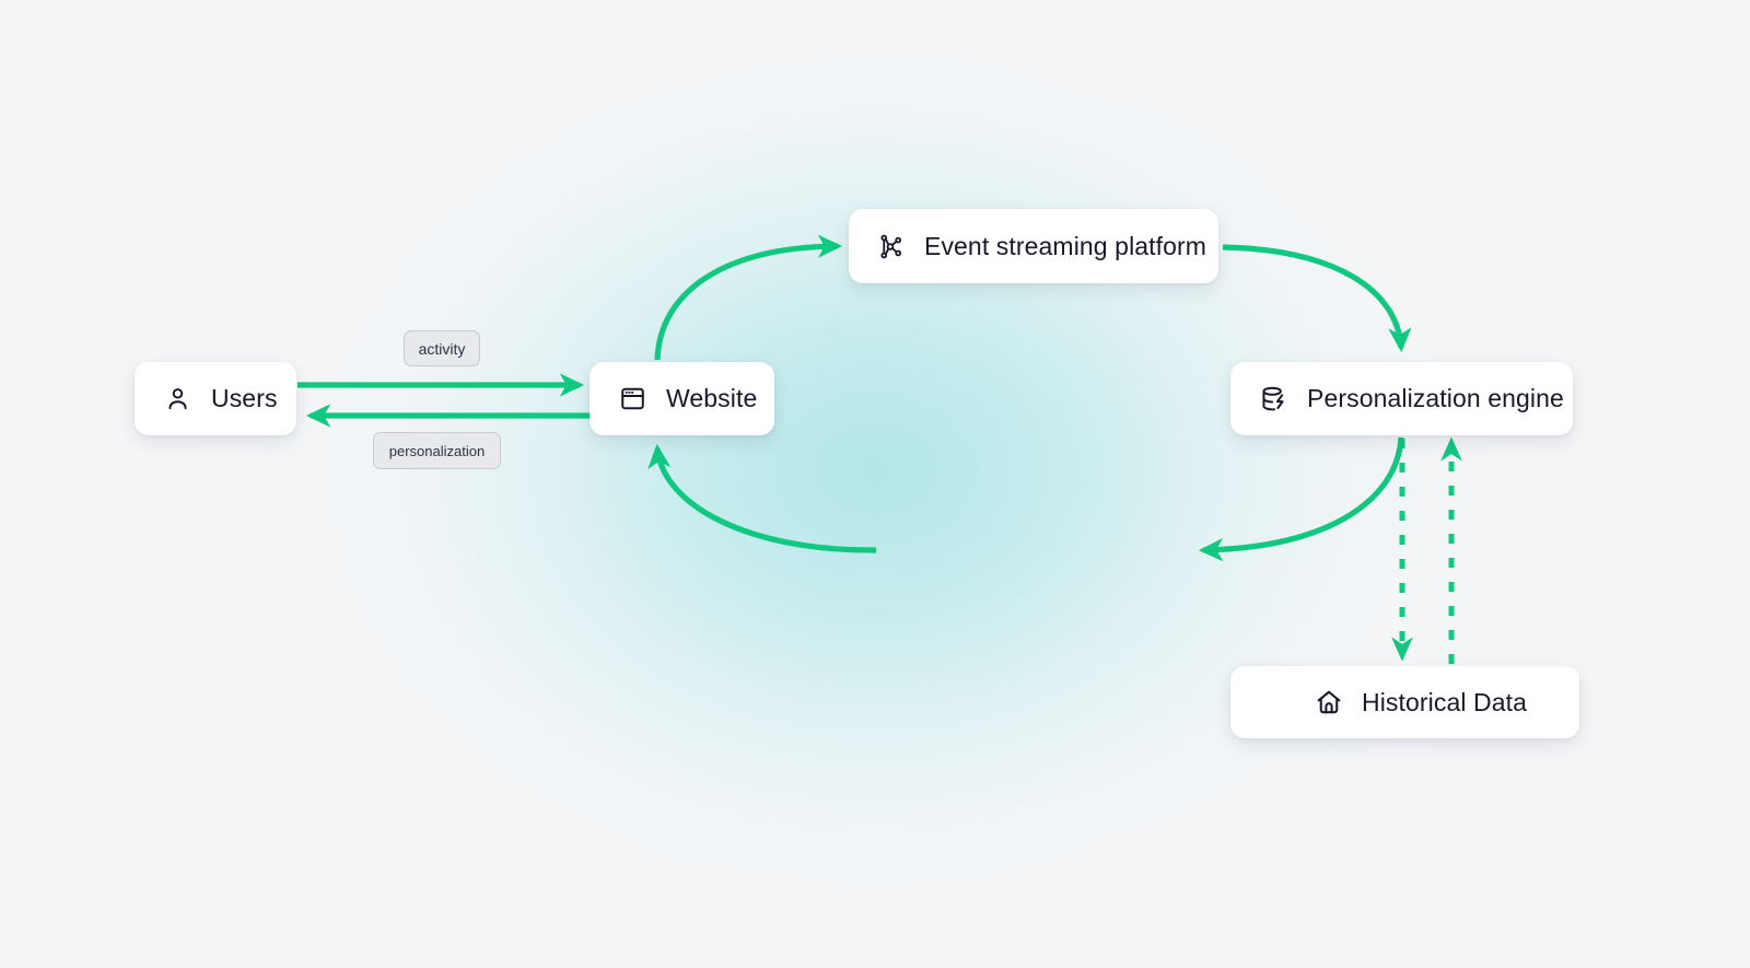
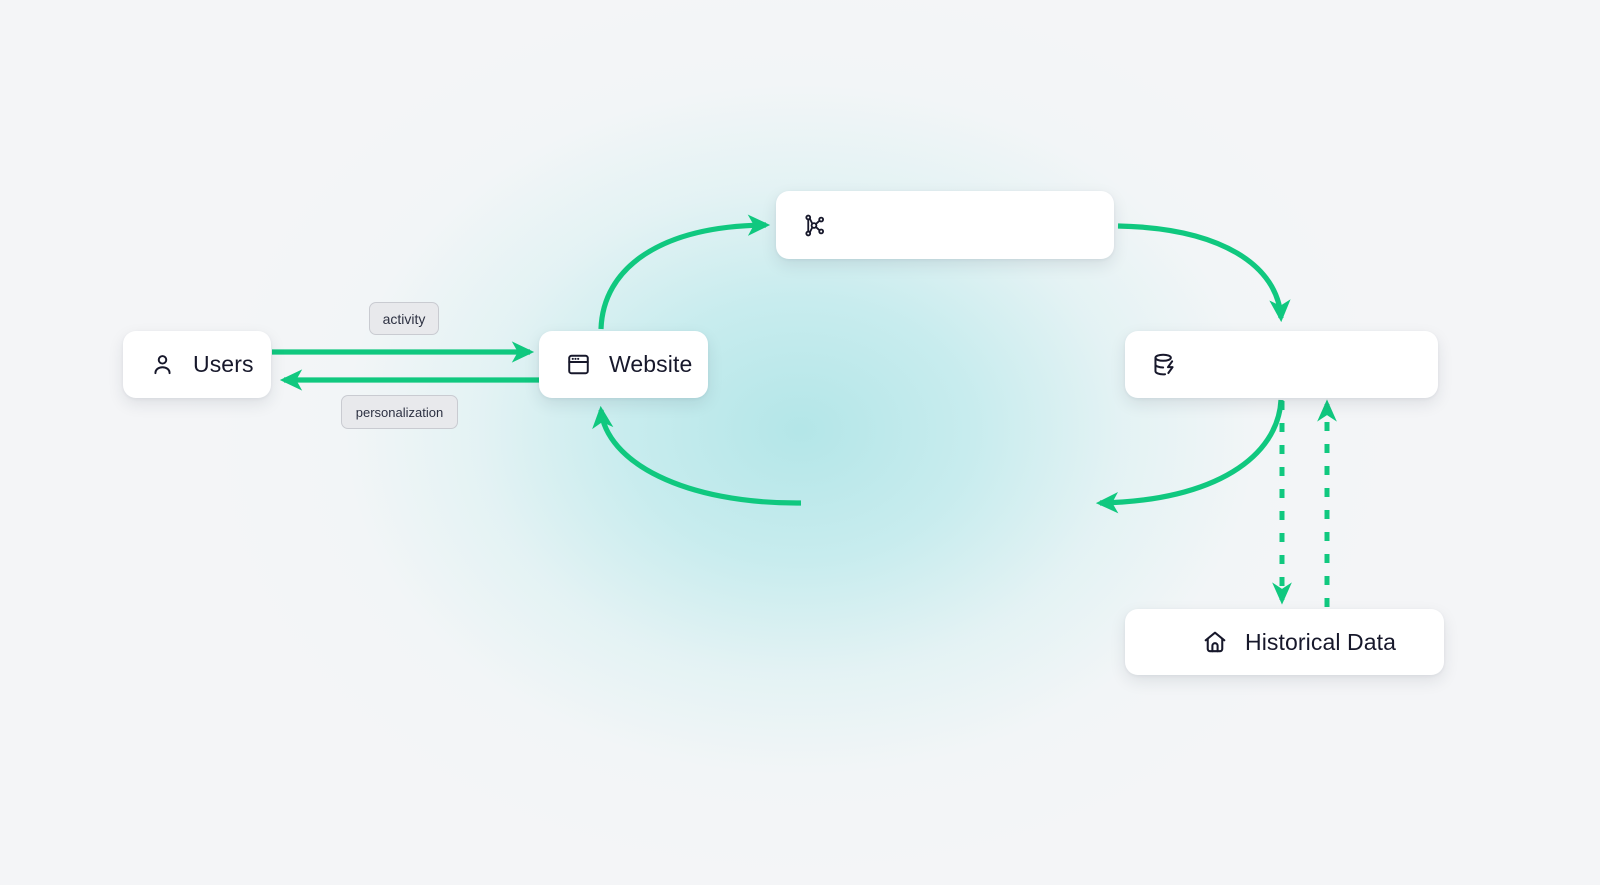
  Users
  Website
- Event streaming platform
- Personalization engine
  Historical Data
  activity
  personalization
